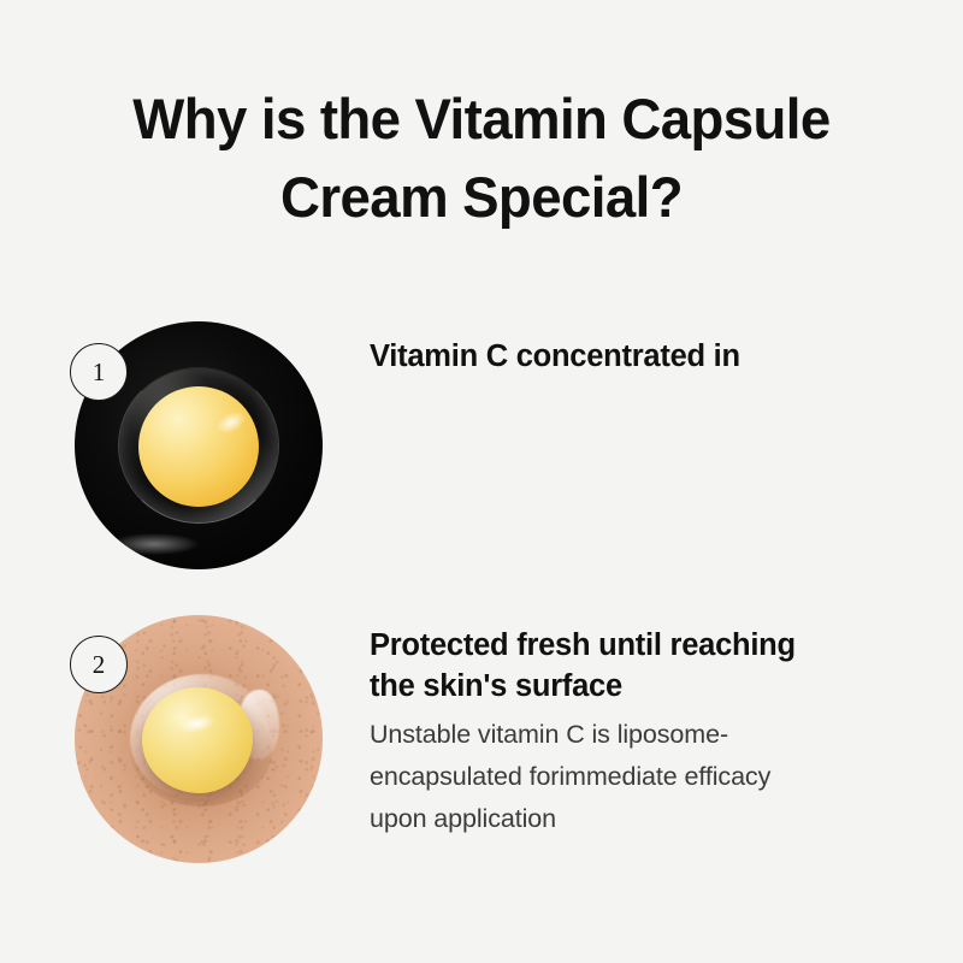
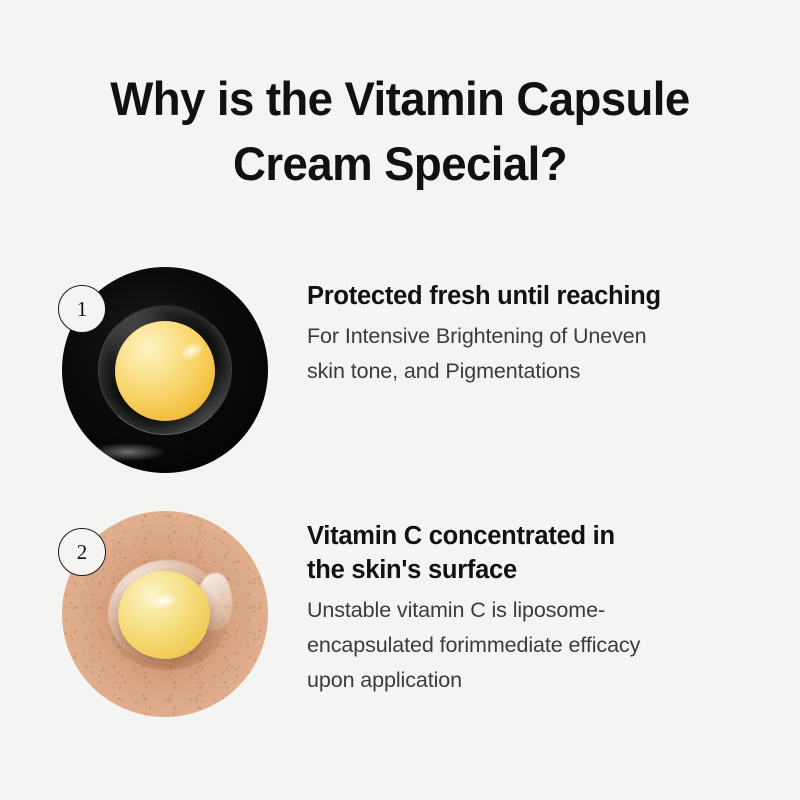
  Why is the Vitamin Capsule
  Cream Special?
  1
- Vitamin C concentrated in
+ Protected fresh until reaching
+ For Intensive Brightening of Uneven
+ skin tone, and Pigmentations
  2
- Protected fresh until reaching
+ Vitamin C concentrated in
  the skin's surface
  Unstable vitamin C is liposome-
  encapsulated forimmediate efficacy
  upon application
